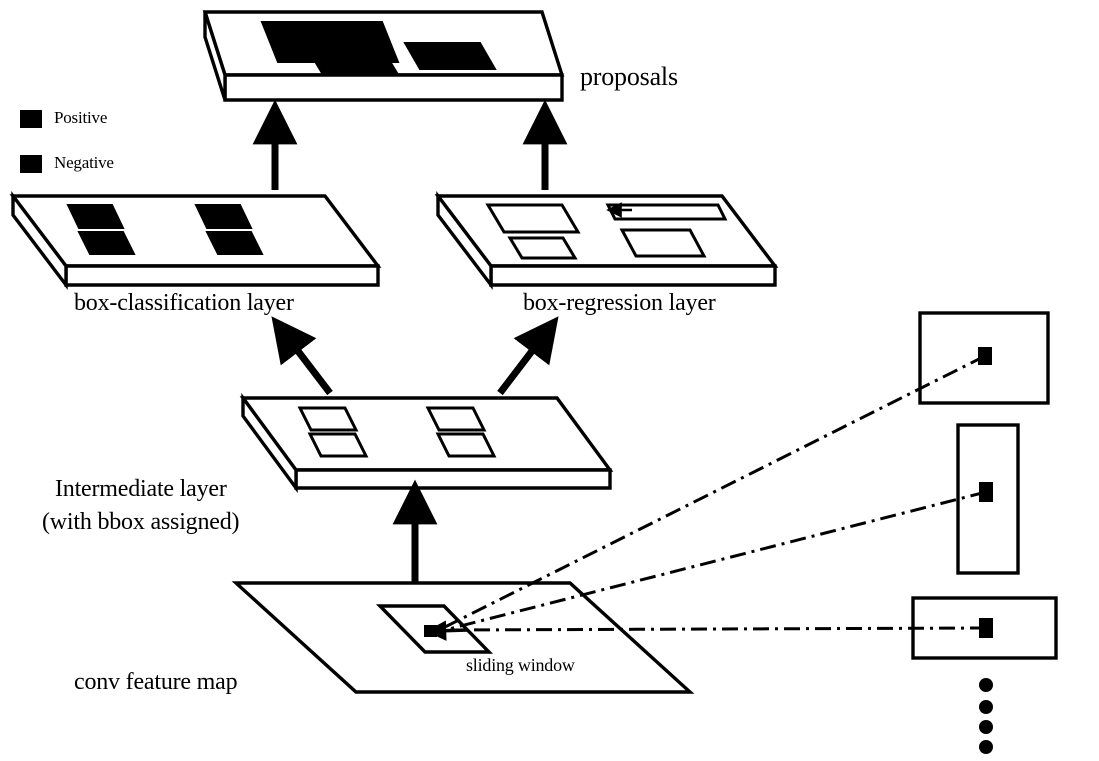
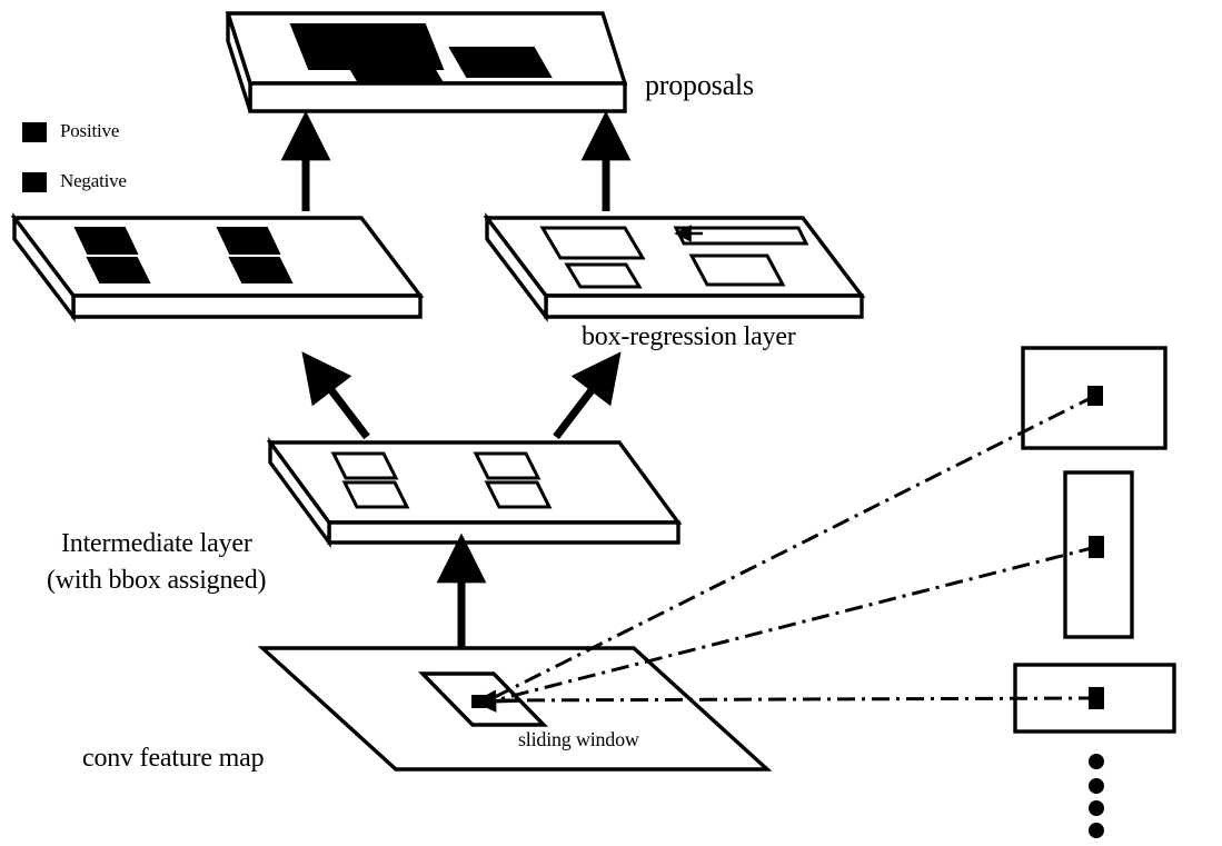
  Positive
  Negative
  proposals
- box-classification layer
  box-regression layer
  Intermediate layer
  (with bbox assigned)
  conv feature map
  sliding window
